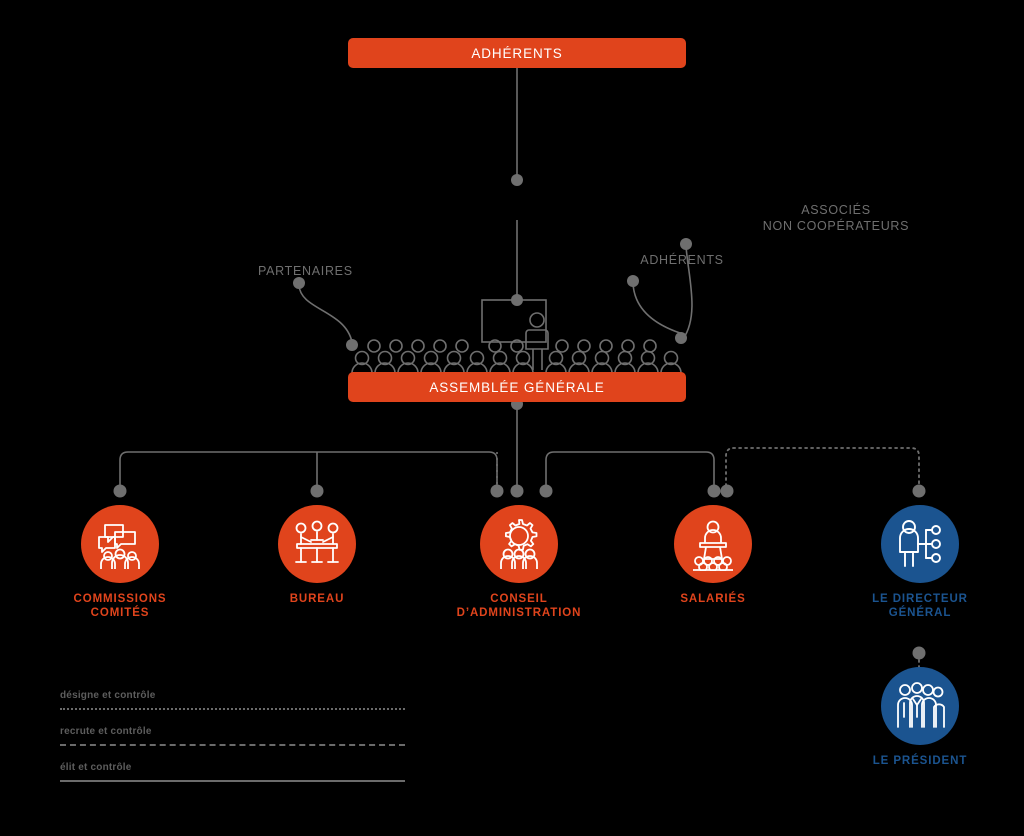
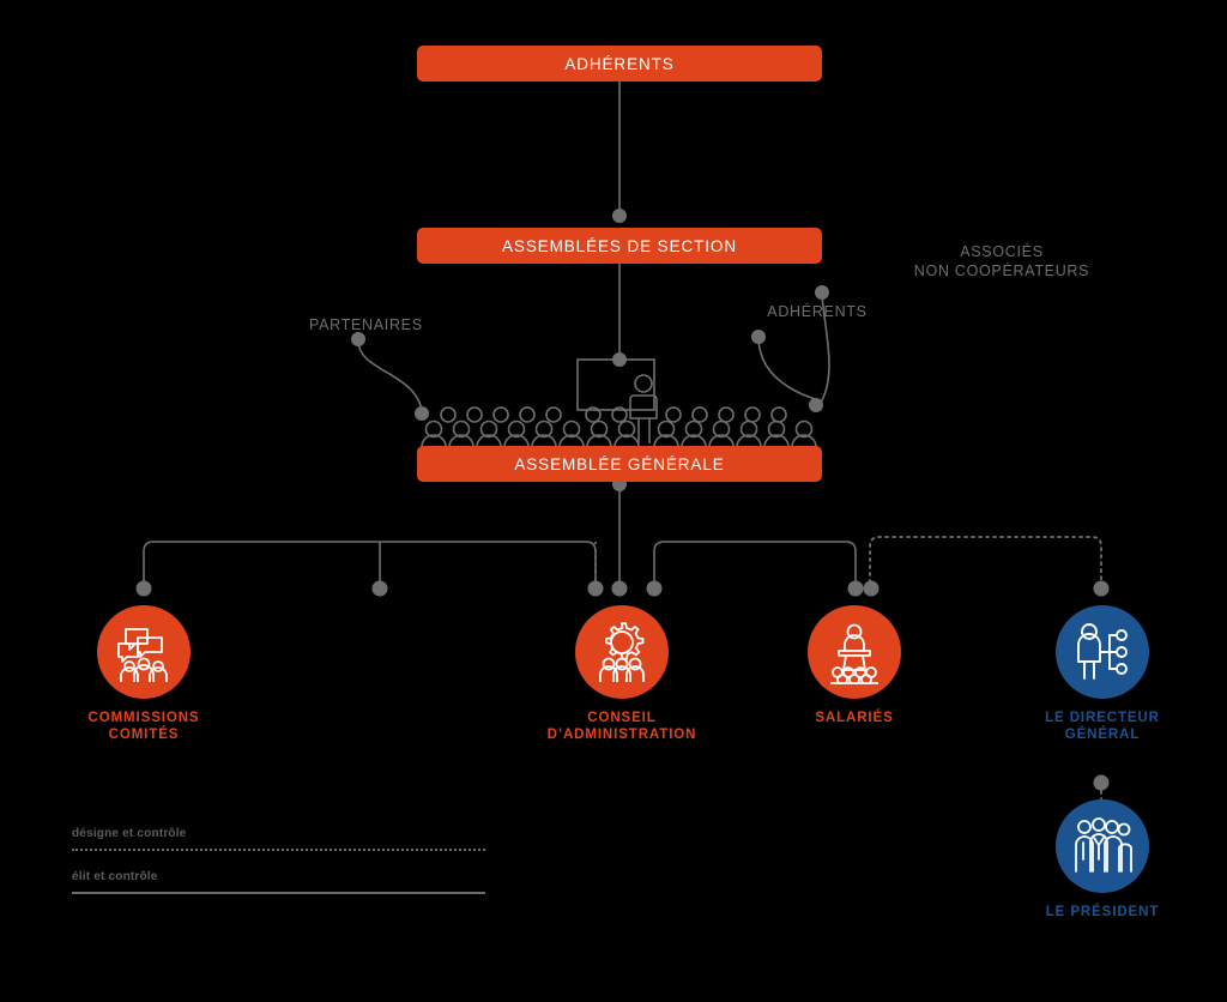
  ADHÉRENTS
+ ASSEMBLÉES DE SECTION
  ASSEMBLÉE GÉNÉRALE
  PARTENAIRES
  ADHÉRENTS
  ASSOCIÉS
  NON COOPÉRATEURS
  COMMISSIONS
  COMITÉS
- BUREAU
  CONSEIL
  D’ADMINISTRATION
  SALARIÉS
  LE DIRECTEUR
  GÉNÉRAL
  LE PRÉSIDENT
  désigne et contrôle
- recrute et contrôle
  élit et contrôle
